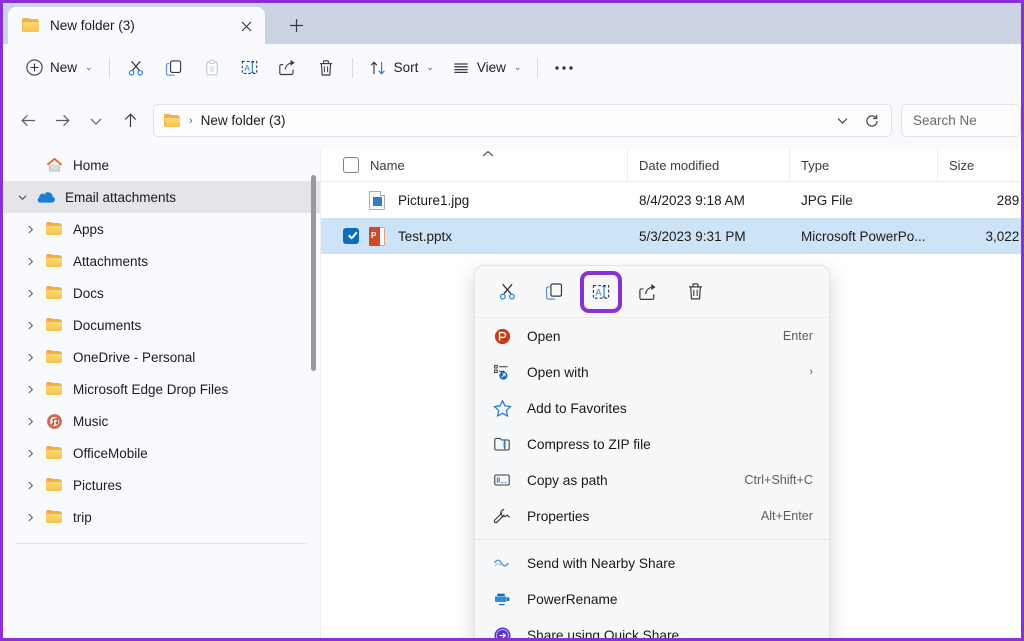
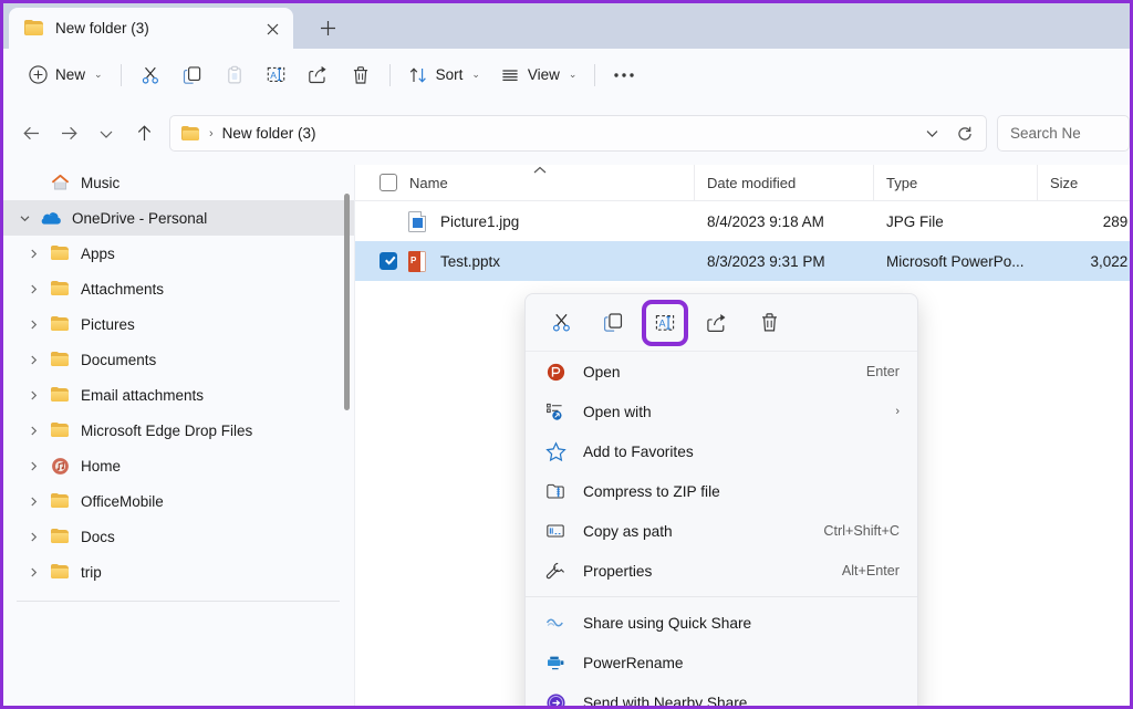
  New folder (3)
  New
  ⌄
  A
  Sort
  ⌄
  View
  ⌄
  ›
  New folder (3)
  Search Ne
- Home
+ Music
- Email attachments
+ OneDrive - Personal
  Apps
  Attachments
- Docs
+ Pictures
  Documents
- OneDrive - Personal
+ Email attachments
  Microsoft Edge Drop Files
- Music
+ Home
  OfficeMobile
- Pictures
+ Docs
  trip
  Name
  Date modified
  Type
  Size
  Picture1.jpg
  8/4/2023 9:18 AM
  JPG File
  P
  Test.pptx
- 5/3/2023 9:31 PM
+ 8/3/2023 9:31 PM
  Microsoft PowerPo...
  3,022
  A
  Open
  Enter
  Open with
  ›
  Add to Favorites
  Compress to ZIP file
  Copy as path
  Ctrl+Shift+C
  Properties
  Alt+Enter
- Send with Nearby Share
+ Share using Quick Share
  PowerRename
- Share using Quick Share
+ Send with Nearby Share
